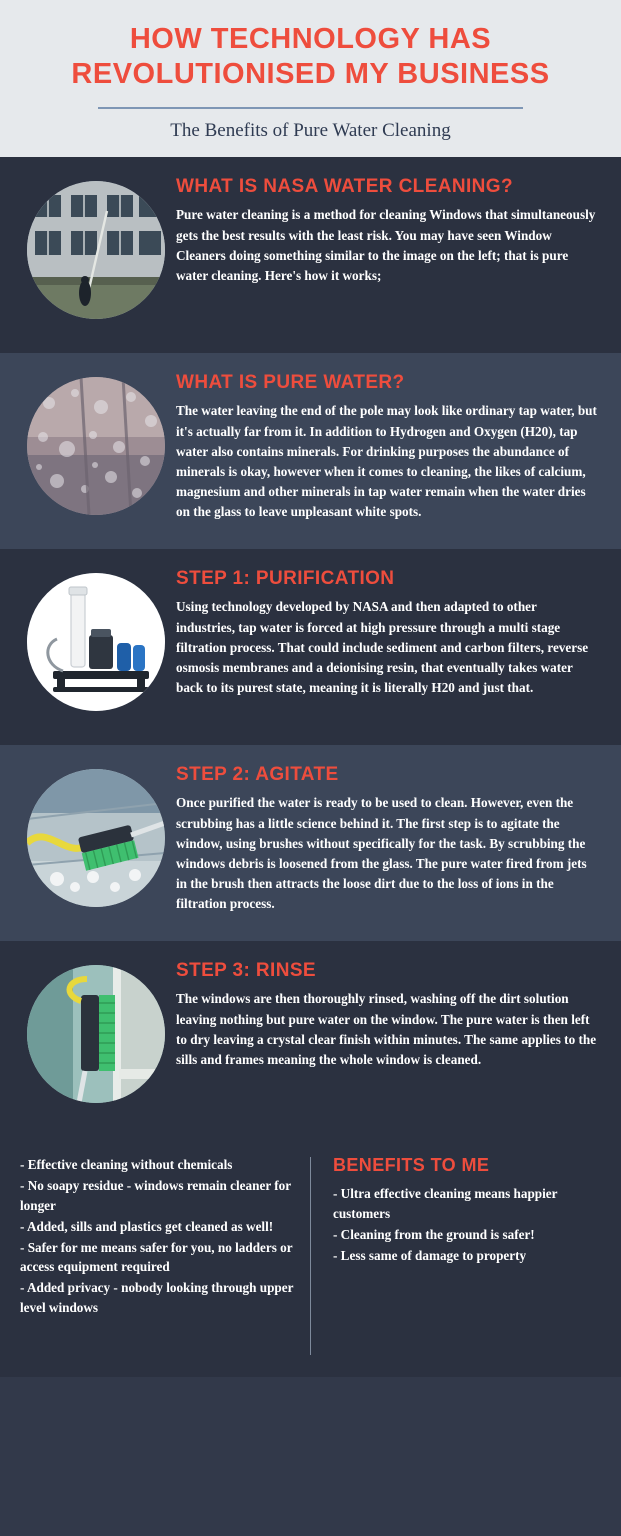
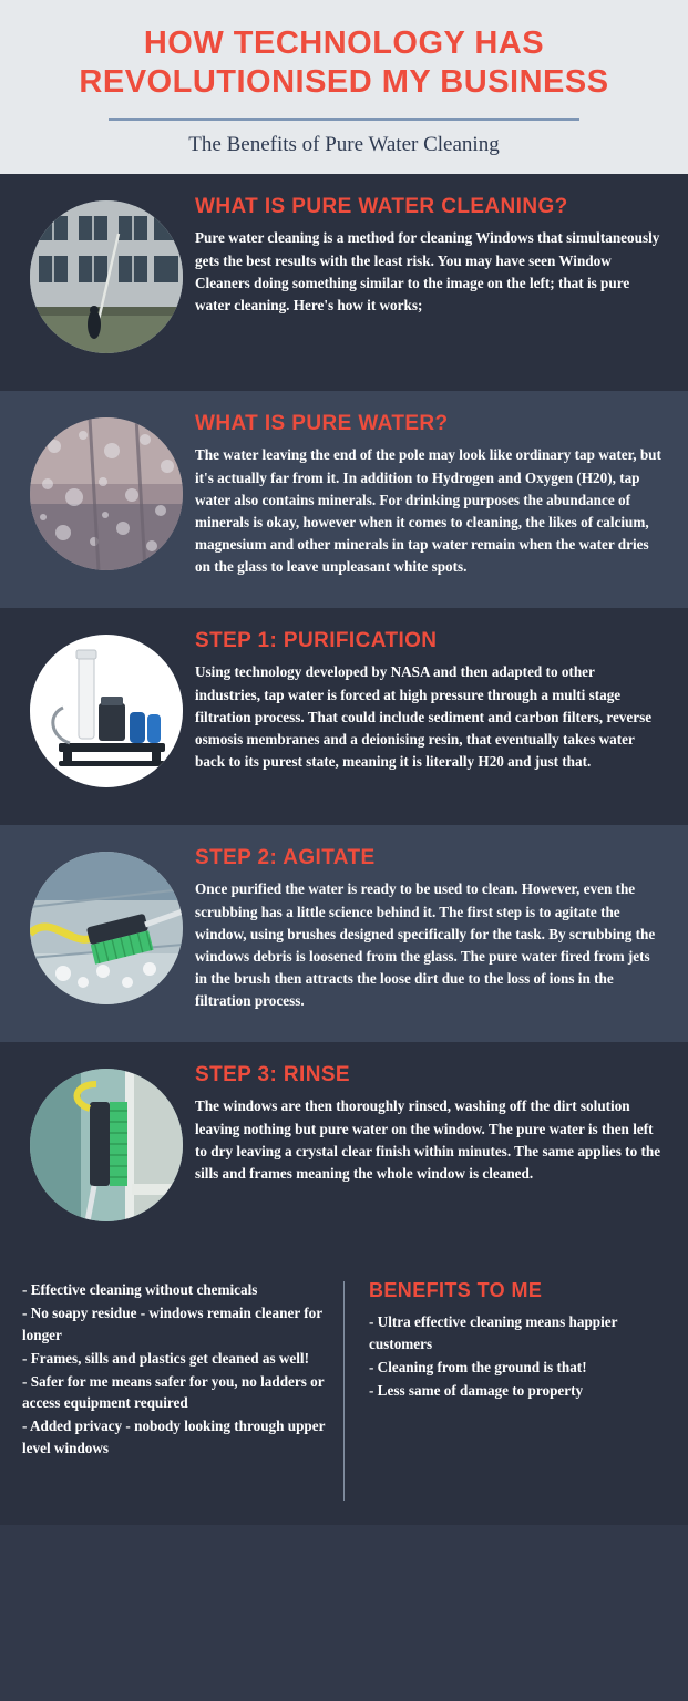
  HOW TECHNOLOGY HAS REVOLUTIONISED MY BUSINESS
  The Benefits of Pure Water Cleaning
- WHAT IS NASA WATER CLEANING?
+ WHAT IS PURE WATER CLEANING?
  Pure water cleaning is a method for cleaning Windows that simultaneously gets the best results with the least risk. You may have seen Window Cleaners doing something similar to the image on the left; that is pure water cleaning. Here's how it works;
  WHAT IS PURE WATER?
  The water leaving the end of the pole may look like ordinary tap water, but it's actually far from it. In addition to Hydrogen and Oxygen (H20), tap water also contains minerals. For drinking purposes the abundance of minerals is okay, however when it comes to cleaning, the likes of calcium, magnesium and other minerals in tap water remain when the water dries on the glass to leave unpleasant white spots.
  STEP 1: PURIFICATION
  Using technology developed by NASA and then adapted to other industries, tap water is forced at high pressure through a multi stage filtration process. That could include sediment and carbon filters, reverse osmosis membranes and a deionising resin, that eventually takes water back to its purest state, meaning it is literally H20 and just that.
  STEP 2: AGITATE
- Once purified the water is ready to be used to clean. However, even the scrubbing has a little science behind it. The first step is to agitate the window, using brushes without specifically for the task. By scrubbing the windows debris is loosened from the glass. The pure water fired from jets in the brush then attracts the loose dirt due to the loss of ions in the filtration process.
+ Once purified the water is ready to be used to clean. However, even the scrubbing has a little science behind it. The first step is to agitate the window, using brushes designed specifically for the task. By scrubbing the windows debris is loosened from the glass. The pure water fired from jets in the brush then attracts the loose dirt due to the loss of ions in the filtration process.
  STEP 3: RINSE
  The windows are then thoroughly rinsed, washing off the dirt solution leaving nothing but pure water on the window. The pure water is then left to dry leaving a crystal clear finish within minutes. The same applies to the sills and frames meaning the whole window is cleaned.
  - Effective cleaning without chemicals
  - No soapy residue - windows remain cleaner for longer
- - Added, sills and plastics get cleaned as well!
+ - Frames, sills and plastics get cleaned as well!
  - Safer for me means safer for you, no ladders or access equipment required
  - Added privacy - nobody looking through upper level windows
  BENEFITS TO ME
  - Ultra effective cleaning means happier customers
- - Cleaning from the ground is safer!
+ - Cleaning from the ground is that!
  - Less same of damage to property
